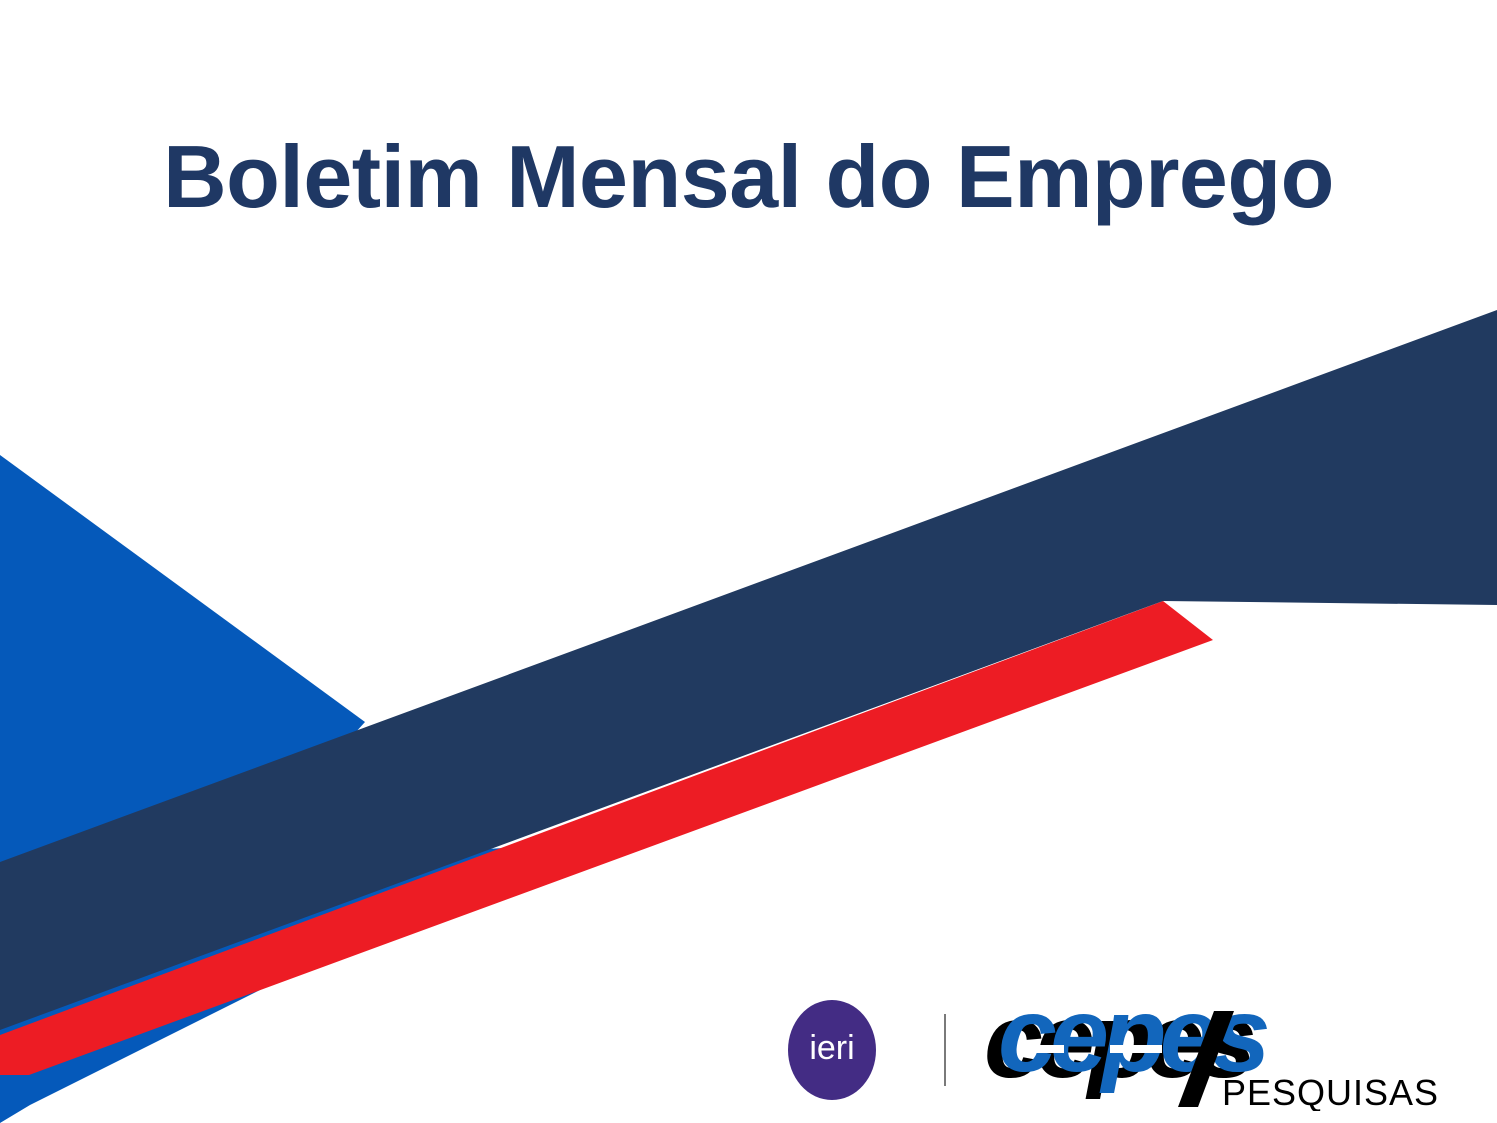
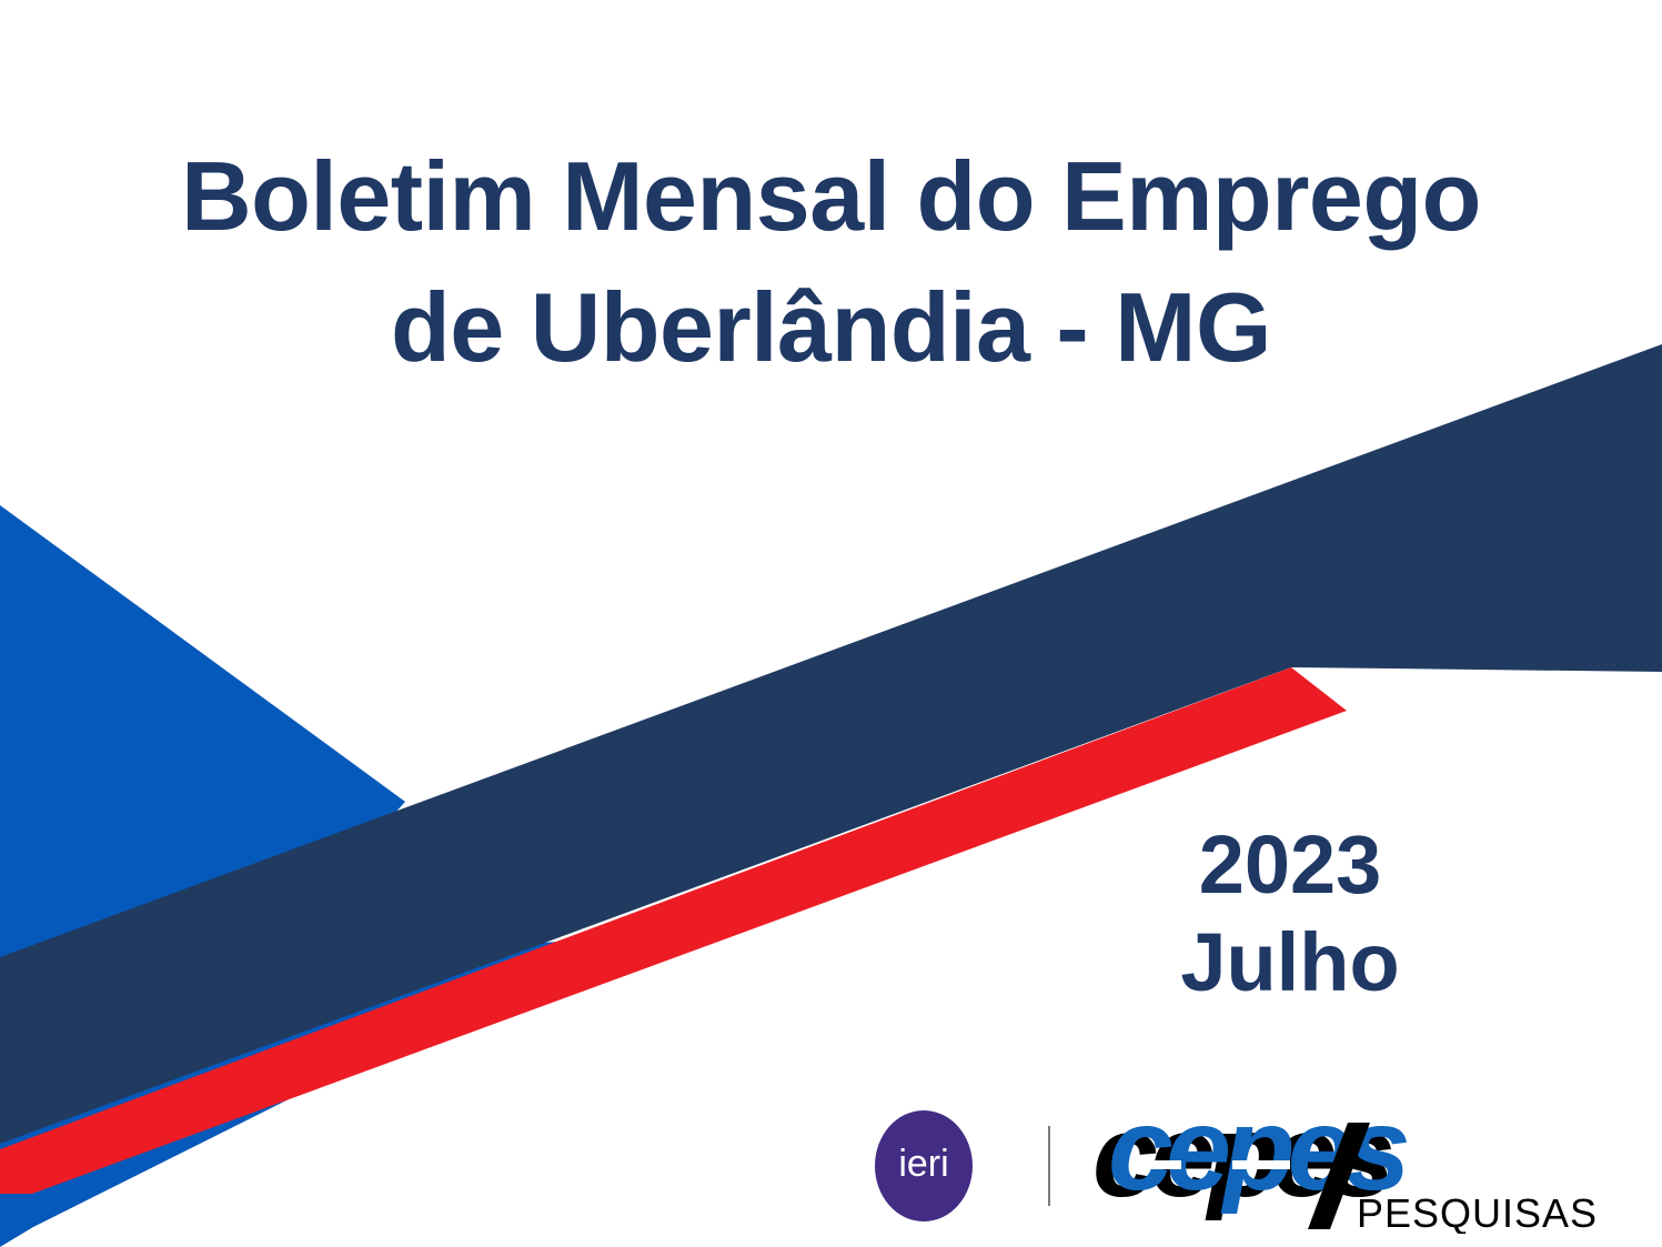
  Boletim Mensal do Emprego
+ de Uberlândia - MG
+ 2023
+ Julho
  ieri
  cepes
  cepes
  PESQUISAS
